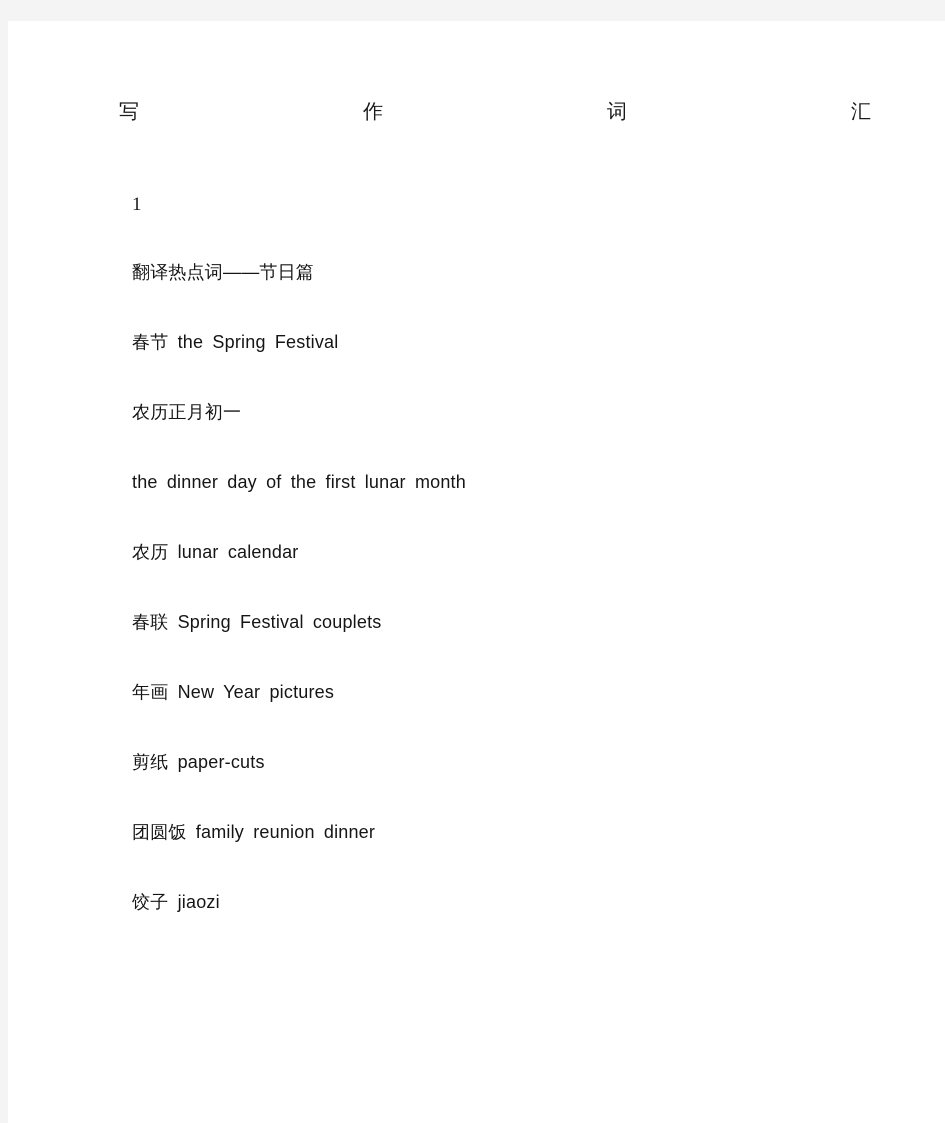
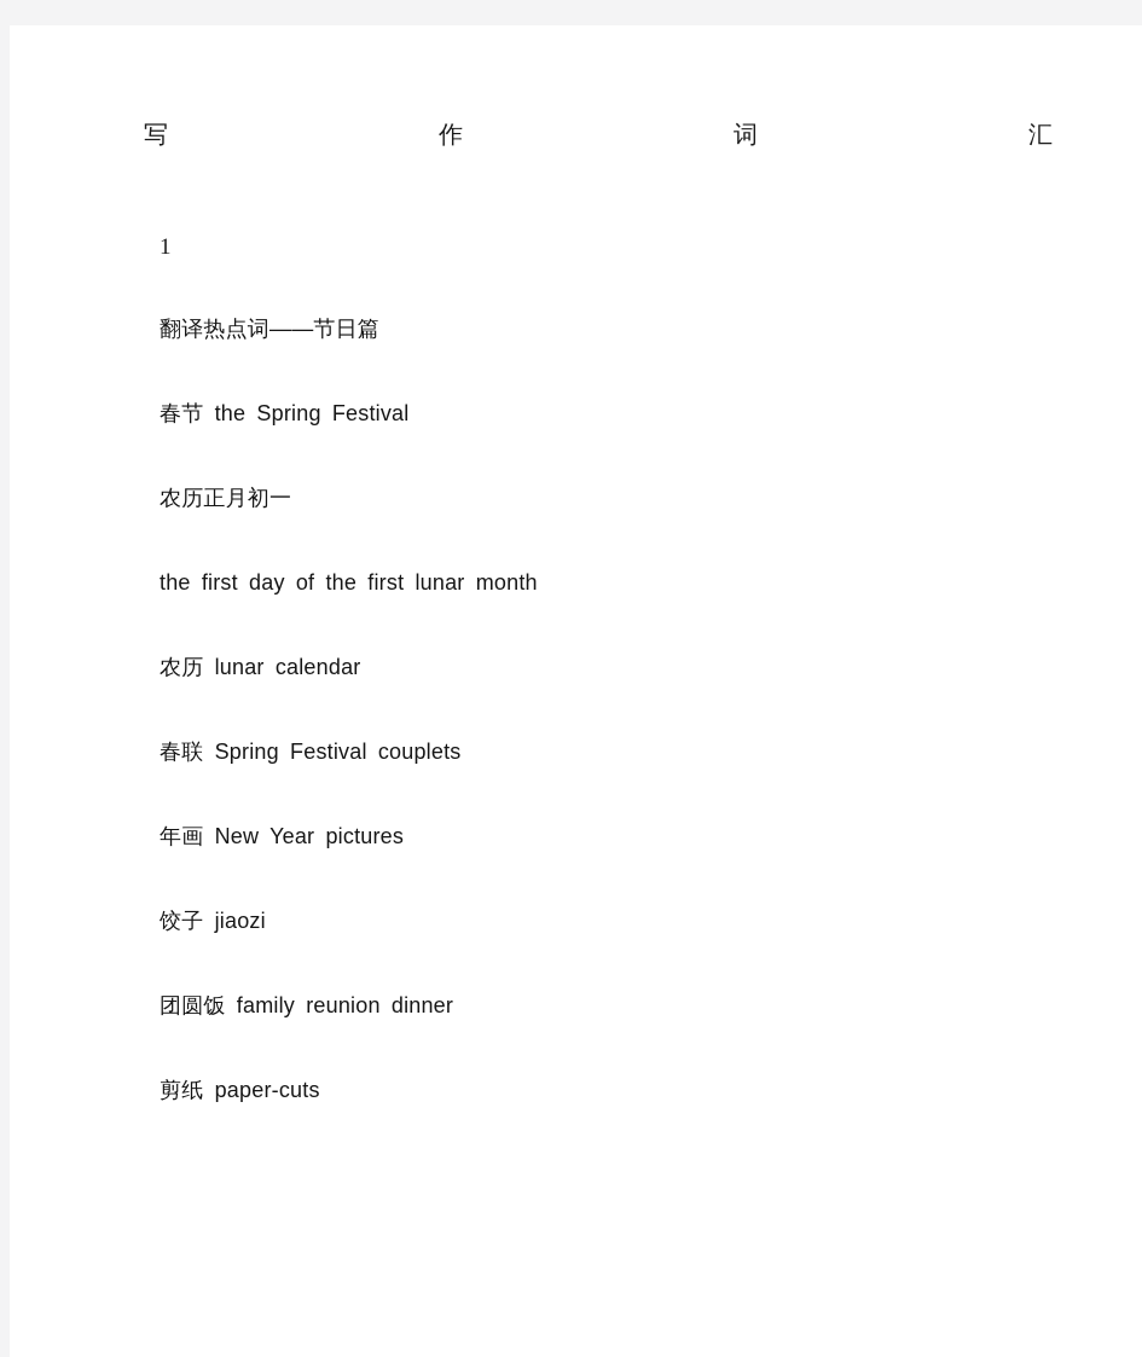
  写
  作
  词
  汇
  1
  翻译热点词——节日篇
  春节 the Spring Festival
  农历正月初一
- the dinner day of the first lunar month
+ the first day of the first lunar month
  农历 lunar calendar
  春联 Spring Festival couplets
  年画 New Year pictures
- 剪纸 paper-cuts
+ 饺子 jiaozi
  团圆饭 family reunion dinner
- 饺子 jiaozi
+ 剪纸 paper-cuts
